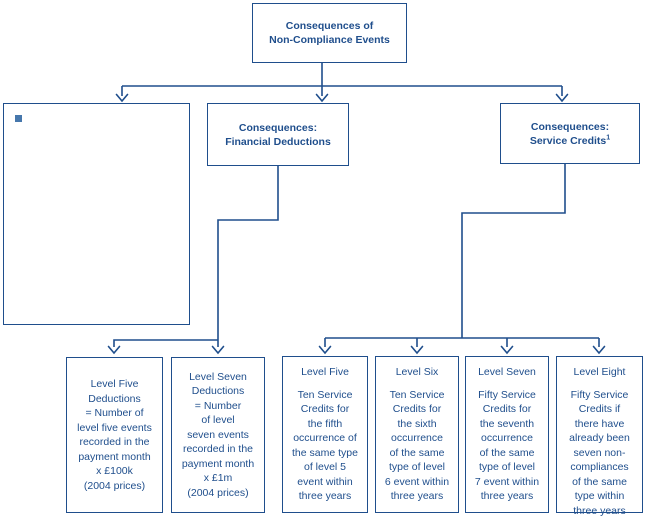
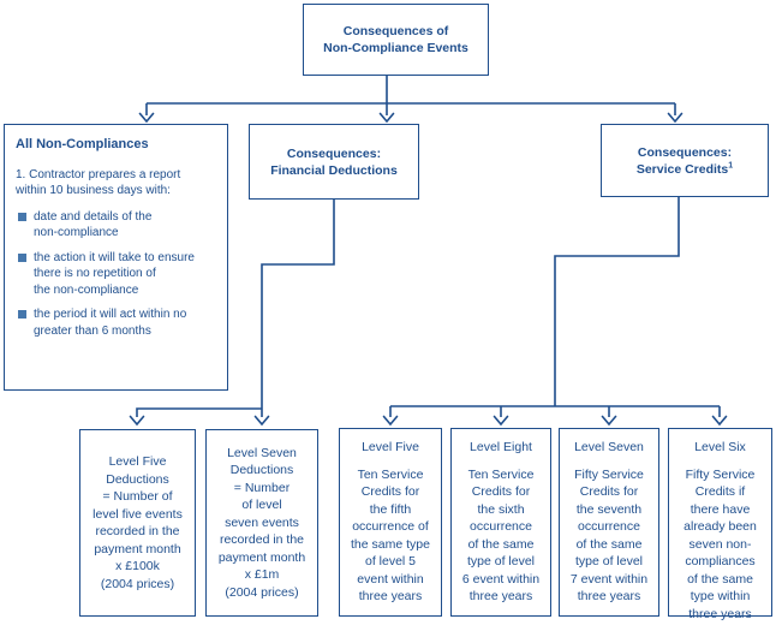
  Consequences of
  Non-Compliance Events
+ All Non-Compliances
+ 1. Contractor prepares a report
+ within 10 business days with:
+ date and details of the
+ non-compliance
+ the action it will take to ensure
+ there is no repetition of
+ the non-compliance
+ the period it will act within no
+ greater than 6 months
  Consequences:
  Financial Deductions
  Consequences:
  Service Credits
  Level Five
  Deductions
  = Number of
  level five events
  recorded in the
  payment month
  x £100k
  (2004 prices)
  Level Seven
  Deductions
  = Number
  of level
  seven events
  recorded in the
  payment month
  x £1m
  (2004 prices)
  Level Five
  Ten Service
  Credits for
  the fifth
  occurrence of
  the same type
  of level 5
  event within
  three years
- Level Six
+ Level Eight
  Ten Service
  Credits for
  the sixth
  occurrence
  of the same
  type of level
  6 event within
  three years
  Level Seven
  Fifty Service
  Credits for
  the seventh
  occurrence
  of the same
  type of level
  7 event within
  three years
- Level Eight
+ Level Six
  Fifty Service
  Credits if
  there have
  already been
  seven non-
  compliances
  of the same
  type within
  three years
